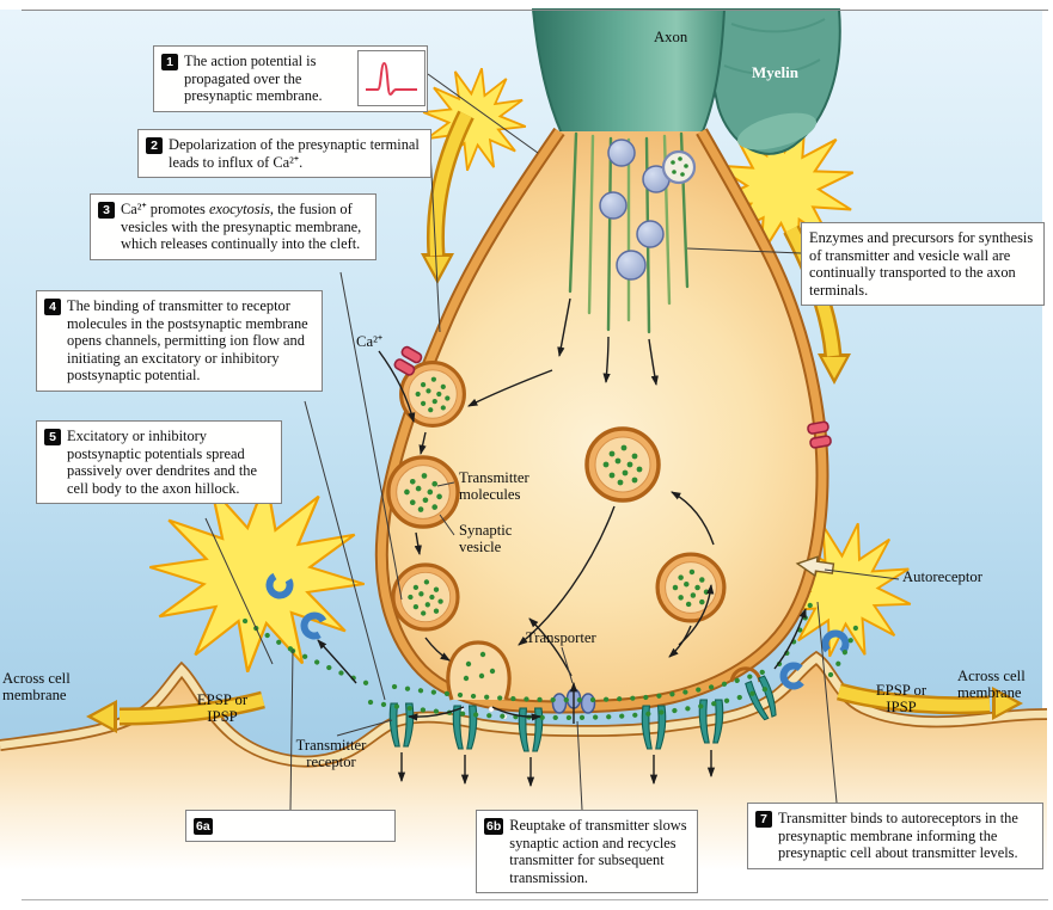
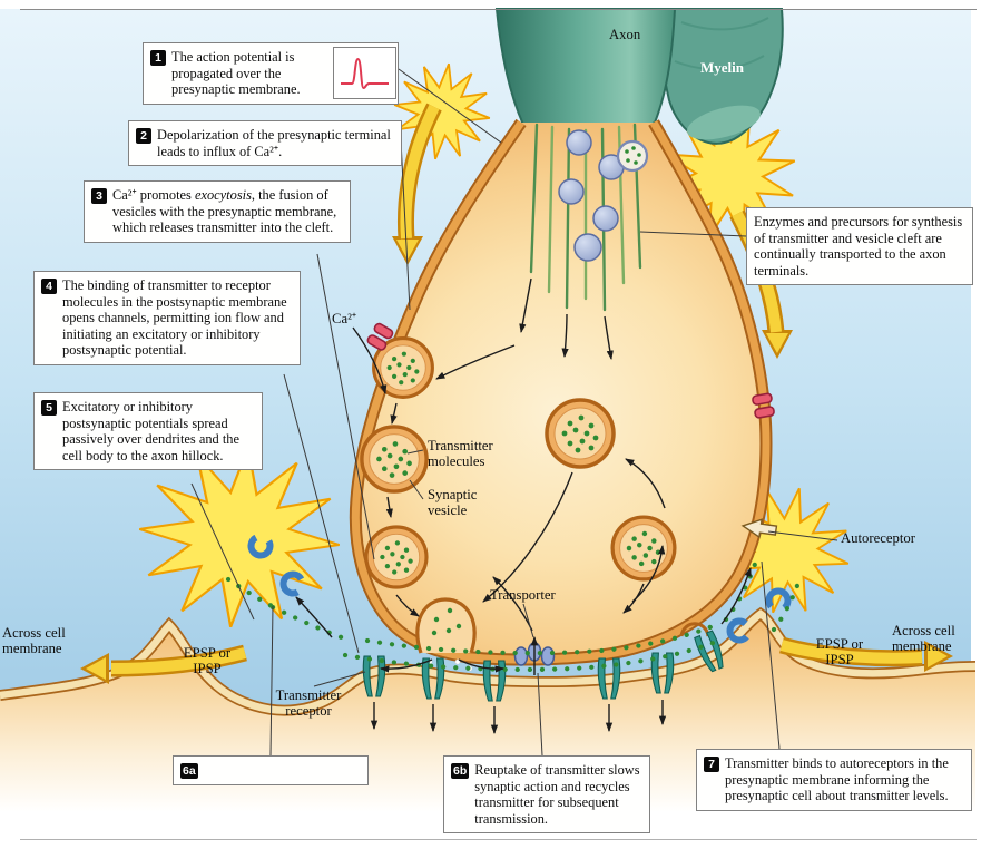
  1
  The action potential is propagated over the presynaptic membrane.
  2
  Depolarization of the presynaptic terminal leads to influx of Ca²⁺.
  3
- Ca²⁺ promotes exocytosis, the fusion of vesicles with the presynaptic membrane, which releases continually into the cleft.
+ Ca²⁺ promotes exocytosis, the fusion of vesicles with the presynaptic membrane, which releases transmitter into the cleft.
  4
  The binding of transmitter to receptor molecules in the postsynaptic membrane opens channels, permitting ion flow and initiating an excitatory or inhibitory postsynaptic potential.
  5
  Excitatory or inhibitory postsynaptic potentials spread passively over dendrites and the cell body to the axon hillock.
- Enzymes and precursors for synthesis of transmitter and vesicle wall are continually transported to the axon terminals.
+ Enzymes and precursors for synthesis of transmitter and vesicle cleft are continually transported to the axon terminals.
  6a
  6b
  Reuptake of transmitter slows synaptic action and recycles transmitter for subsequent transmission.
  7
  Transmitter binds to autoreceptors in the presynaptic membrane informing the presynaptic cell about transmitter levels.
  Axon
  Myelin
  Ca²⁺
  Transmitter molecules
  Synaptic vesicle
  Transporter
  Autoreceptor
  Transmitter receptor
  EPSP or IPSP
  EPSP or IPSP
  Across cell membrane
  Across cell membrane
